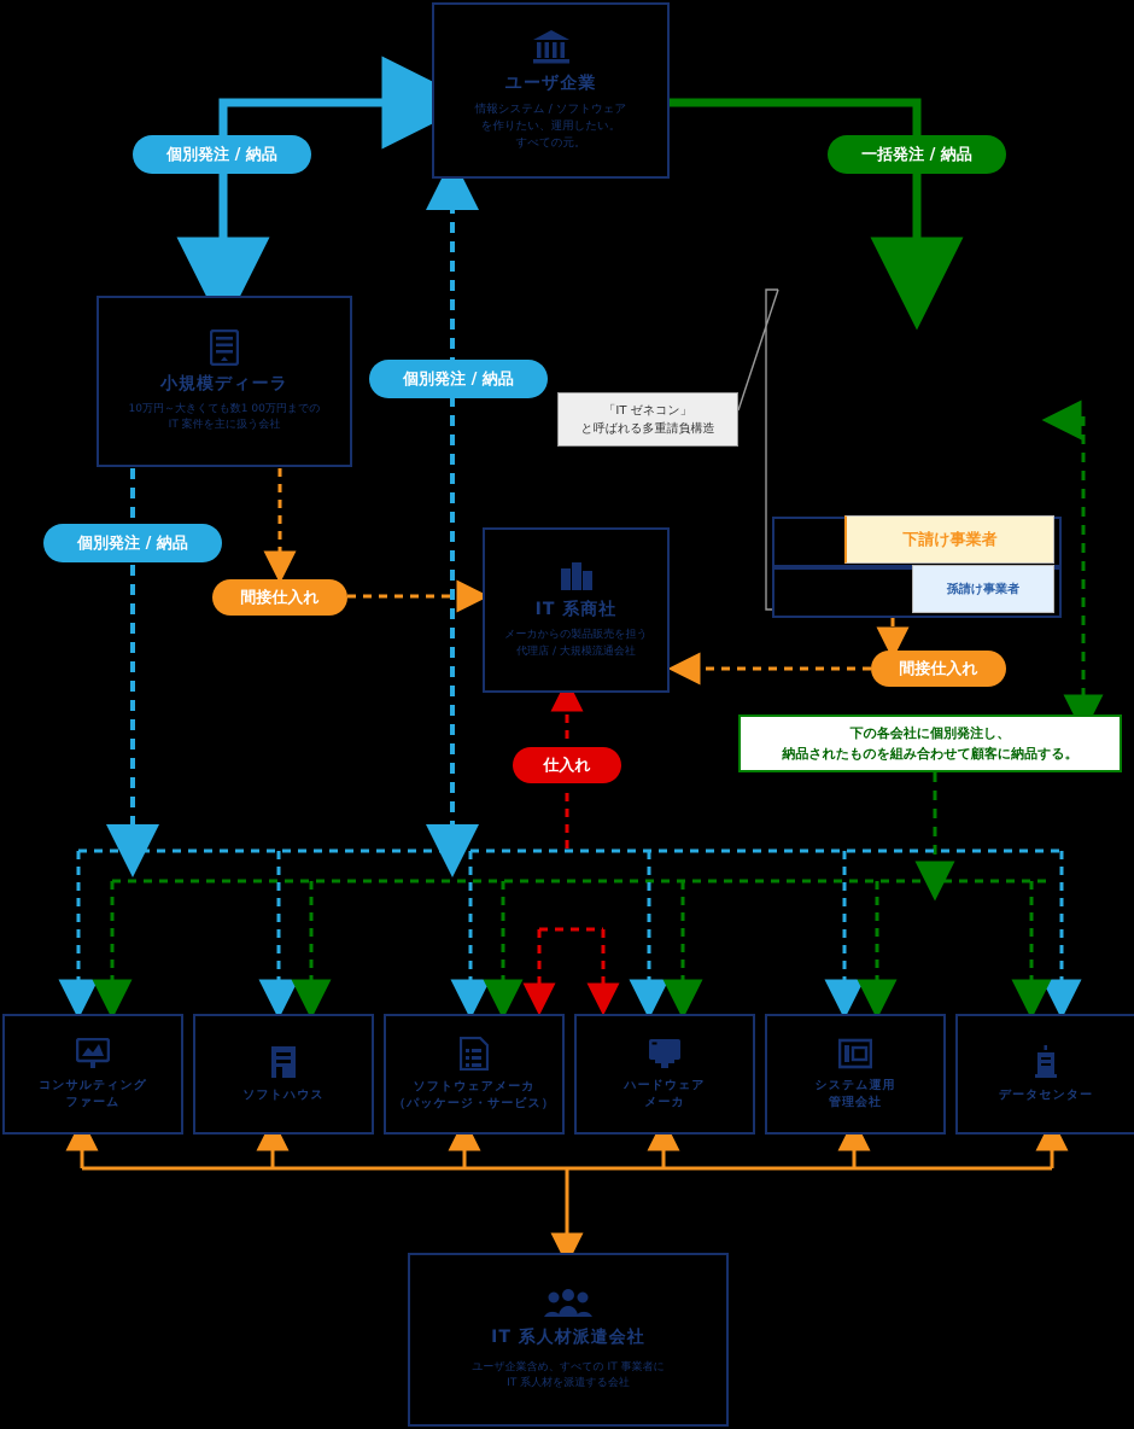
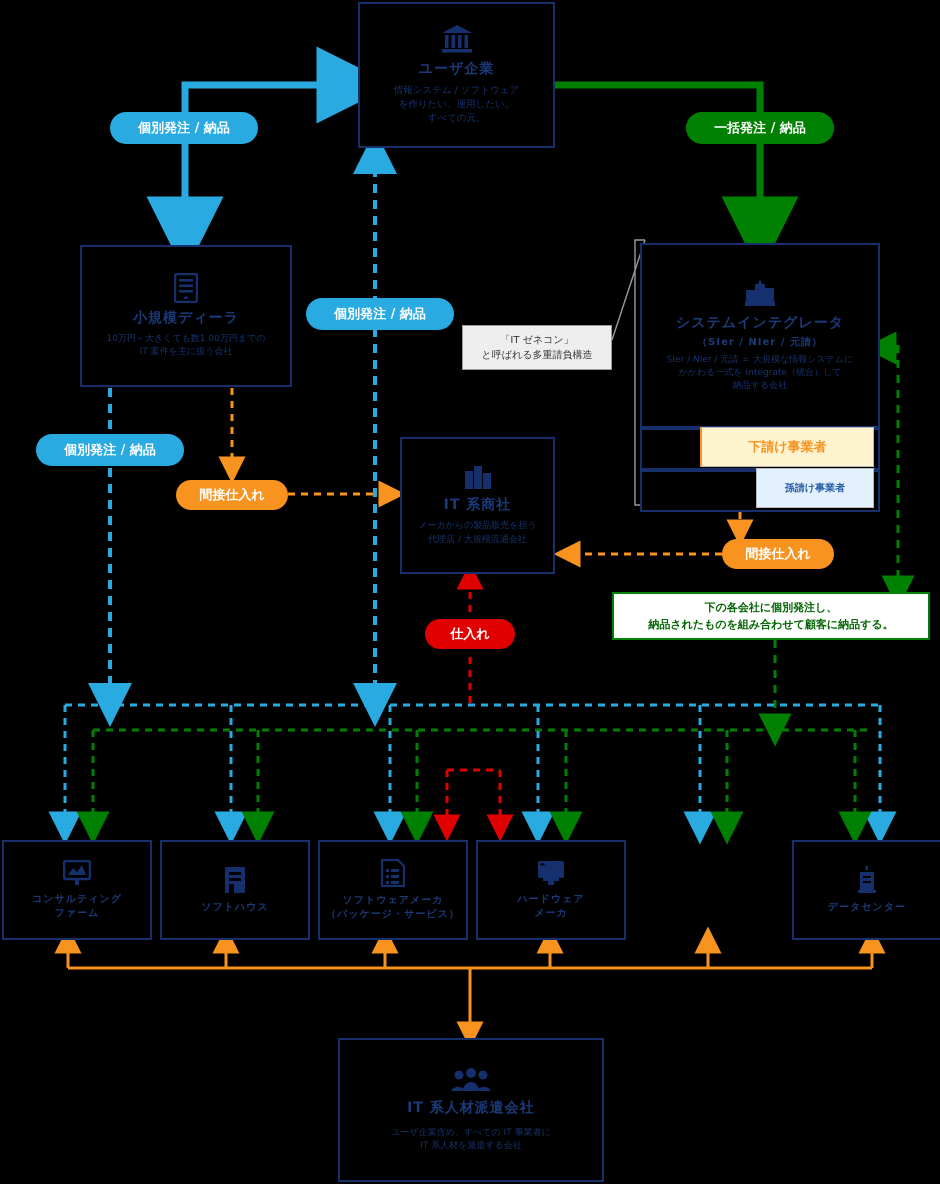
  ユーザ企業
  情報システム / ソフトウェア
  を作りたい、運用したい。
  すべての元。
  小規模ディーラ
  10万円～大きくても数1 00万円までの
  IT 案件を主に扱う会社
+ システムインテグレータ
+ （SIer / NIer / 元請）
+ SIer / NIer / 元請 ＝ 大規模な情報システムに
+ かかわる一式を Integrate（統合）して
+ 納品する会社
  下請け事業者
  孫請け事業者
  IT 系商社
  メーカからの製品販売を担う
  代理店 / 大規模流通会社
  コンサルティング
  ファーム
  ソフトハウス
  ソフトウェアメーカ
  （パッケージ・サービス）
  ハードウェア
  メーカ
- システム運用
- 管理会社
  データセンター
  IT 系人材派遣会社
  ユーザ企業含め、すべての IT 事業者に
  IT 系人材を派遣する会社
  個別発注 / 納品
  一括発注 / 納品
  個別発注 / 納品
  個別発注 / 納品
  間接仕入れ
  間接仕入れ
  仕入れ
  「IT ゼネコン」
  と呼ばれる多重請負構造
  下の各会社に個別発注し、
  納品されたものを組み合わせて顧客に納品する。
